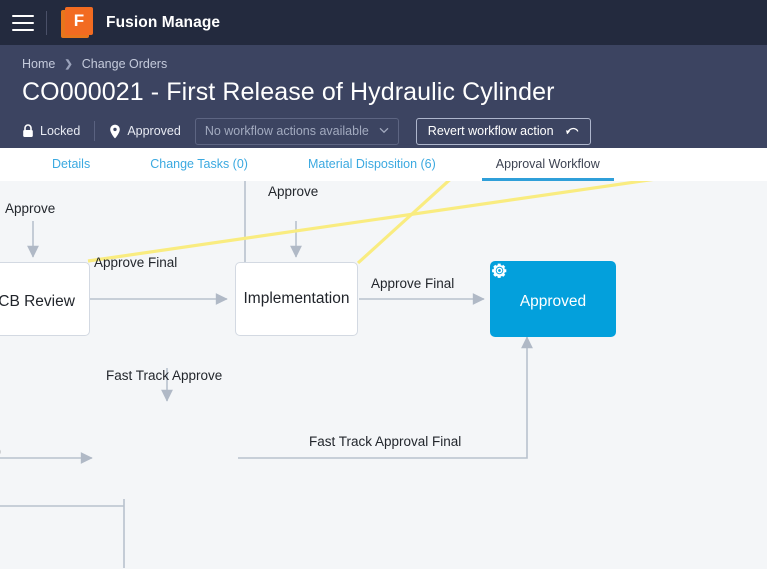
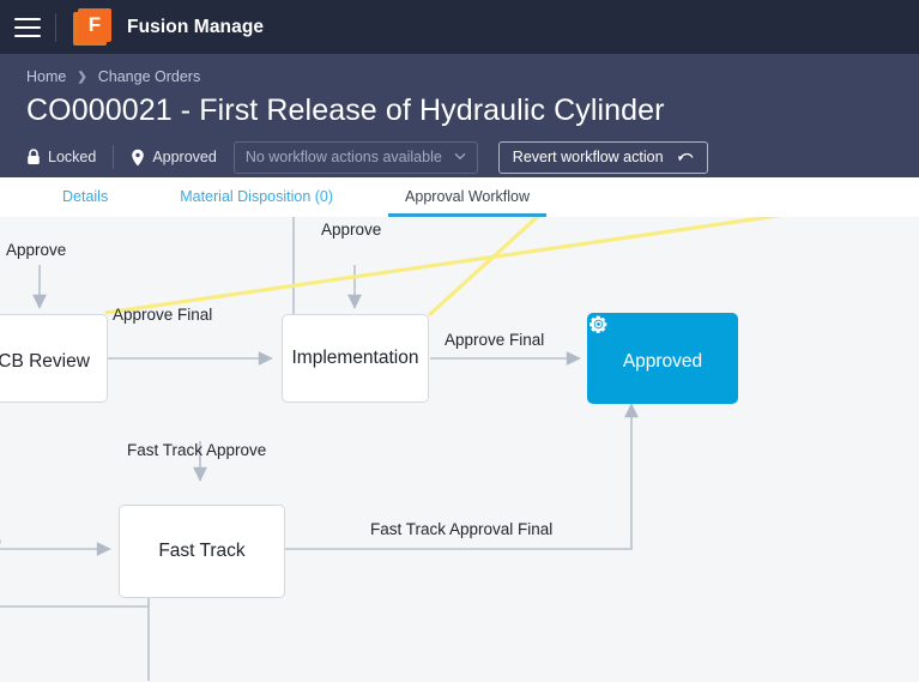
  F
  Fusion Manage
  Home
  ❯
  Change Orders
  CO000021 - First Release of Hydraulic Cylinder
  Locked
  Approved
  No workflow actions available
  Revert workflow action
  Details
- Change Tasks (0)
- Material Disposition (6)
+ Material Disposition (0)
  Approval Workflow
  Approve
  Approve Final
  Approve
  Approve Final
  Fast Track Approve
  Fast Track Approval Final
  CB Review
  Implementation
  Approved
+ Fast Track
